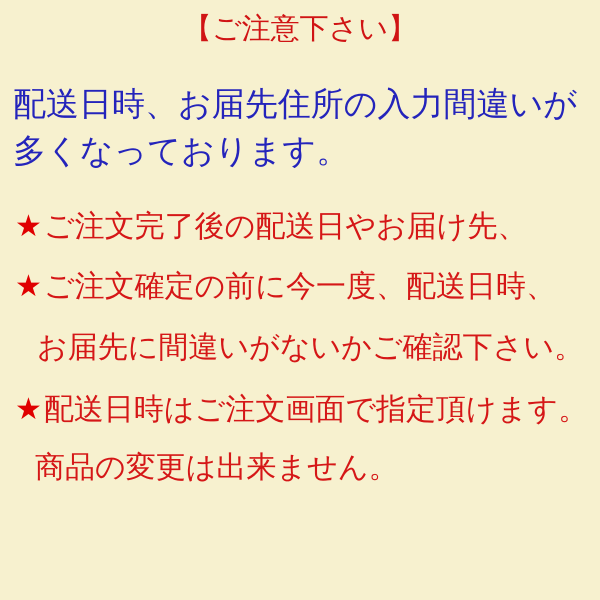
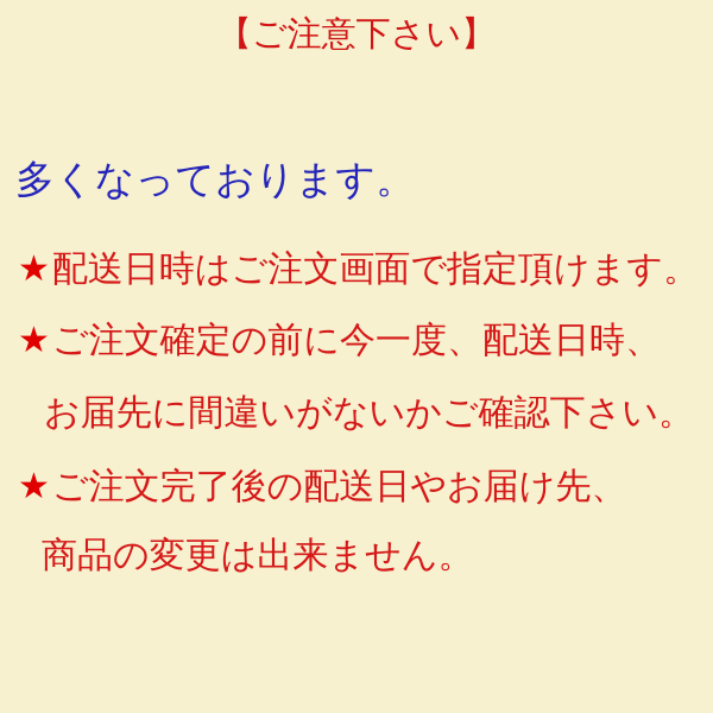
  【ご注意下さい】
- 配送日時、お届先住所の入力間違いが
  多くなっております。
- ★ご注文完了後の配送日やお届け先、
+ ★配送日時はご注文画面で指定頂けます。
  ★ご注文確定の前に今一度、配送日時、
  お届先に間違いがないかご確認下さい。
- ★配送日時はご注文画面で指定頂けます。
+ ★ご注文完了後の配送日やお届け先、
  商品の変更は出来ません。
